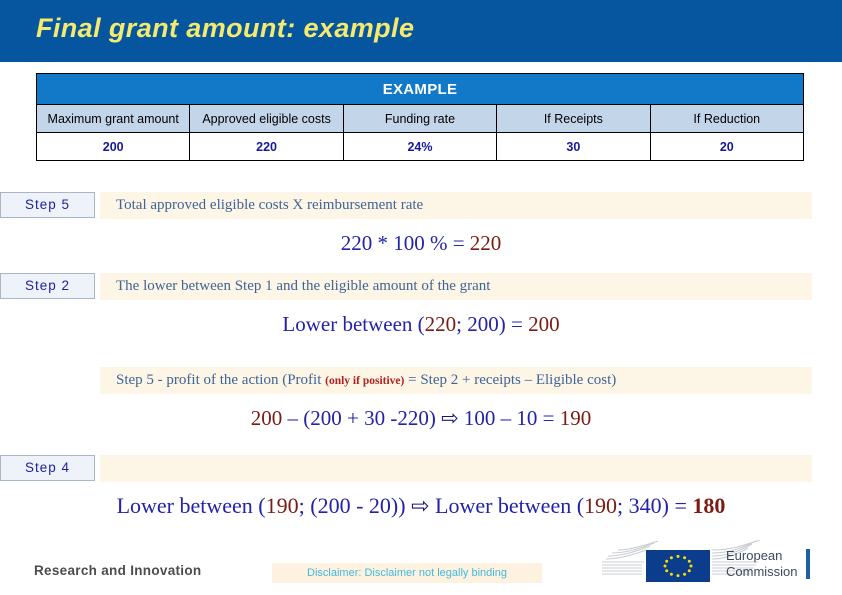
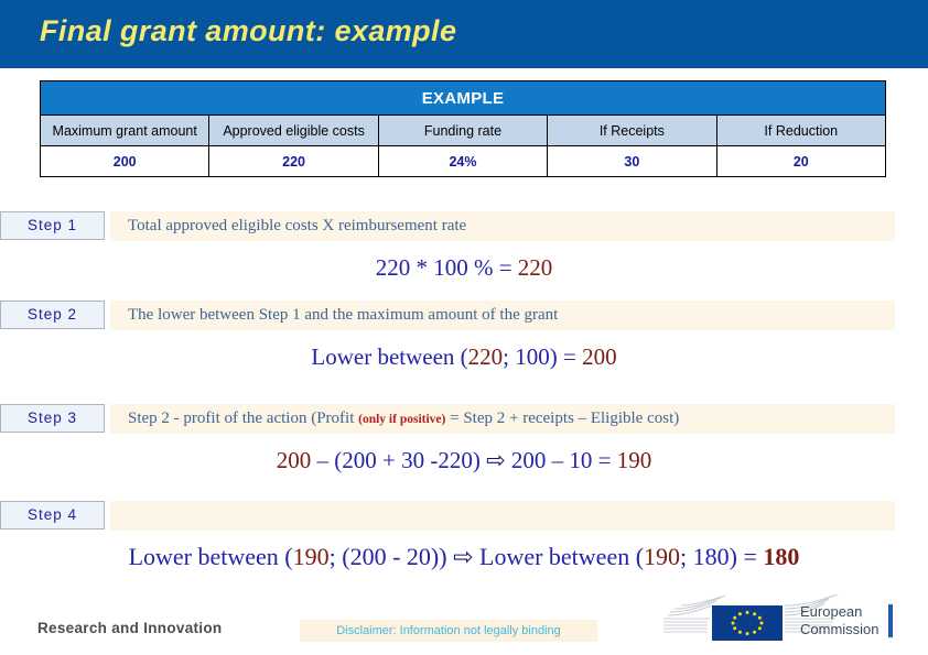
  Final grant amount: example
  EXAMPLE
  Maximum grant amount	Approved eligible costs	Funding rate	If Receipts	If Reduction
  200	220	24%	30	20
- Step 5
+ Step 1
  Total approved eligible costs X reimbursement rate
  220 * 100 % = 220
  Step 2
- The lower between Step 1 and the eligible amount of the grant
+ The lower between Step 1 and the maximum amount of the grant
- Lower between (220; 200) = 200
+ Lower between (220; 100) = 200
+ Step 3
- Step 5 - profit of the action (Profit (only if positive) = Step 2 + receipts – Eligible cost)
+ Step 2 - profit of the action (Profit (only if positive) = Step 2 + receipts – Eligible cost)
- 200 – (200 + 30 -220) ⇨ 100 – 10 = 190
+ 200 – (200 + 30 -220) ⇨ 200 – 10 = 190
  Step 4
- Lower between (190; (200 - 20)) ⇨ Lower between (190; 340) = 180
+ Lower between (190; (200 - 20)) ⇨ Lower between (190; 180) = 180
  Research and Innovation
- Disclaimer: Disclaimer not legally binding
+ Disclaimer: Information not legally binding
  European
  Commission
